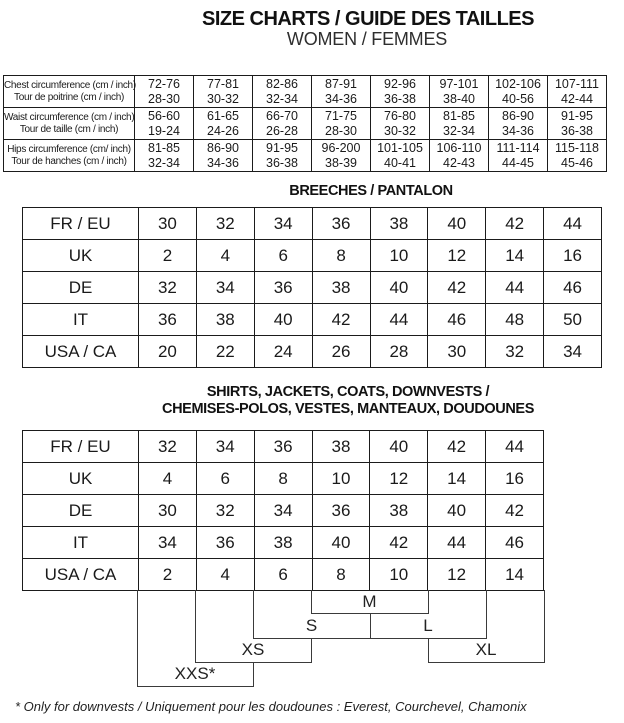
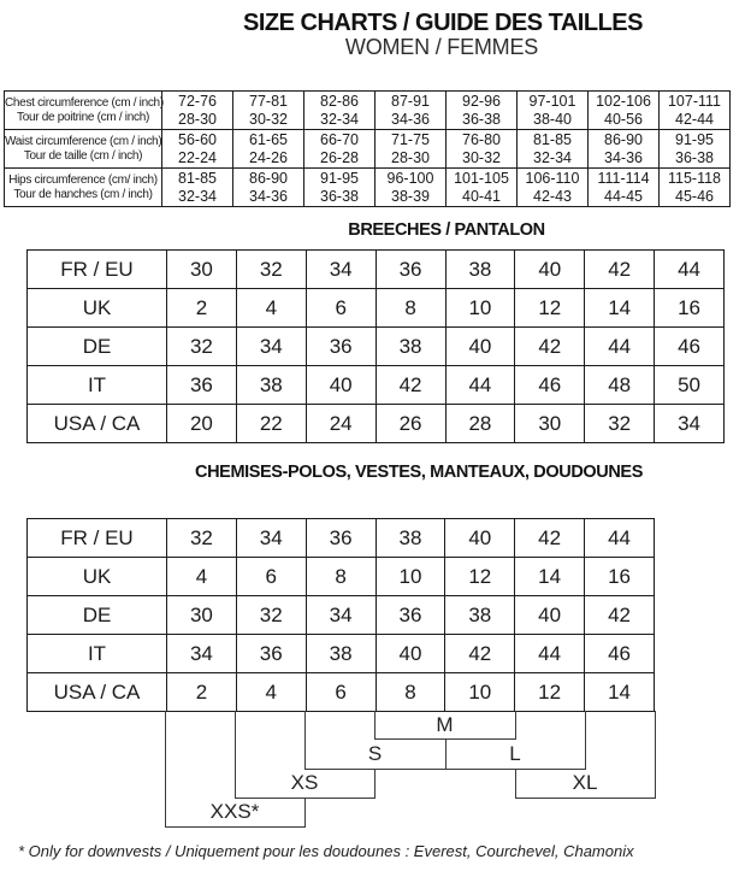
  SIZE CHARTS / GUIDE DES TAILLES
  WOMEN / FEMMES
  Chest circumference (cm / inch)Tour de poitrine (cm / inch)	72-7628-30	77-8130-32	82-8632-34	87-9134-36	92-9636-38	97-10138-40	102-10640-56	107-11142-44
- Waist circumference (cm / inch)Tour de taille (cm / inch)	56-6019-24	61-6524-26	66-7026-28	71-7528-30	76-8030-32	81-8532-34	86-9034-36	91-9536-38
+ Waist circumference (cm / inch)Tour de taille (cm / inch)	56-6022-24	61-6524-26	66-7026-28	71-7528-30	76-8030-32	81-8532-34	86-9034-36	91-9536-38
- Hips circumference (cm/ inch)Tour de hanches (cm / inch)	81-8532-34	86-9034-36	91-9536-38	96-20038-39	101-10540-41	106-11042-43	111-11444-45	115-11845-46
+ Hips circumference (cm/ inch)Tour de hanches (cm / inch)	81-8532-34	86-9034-36	91-9536-38	96-10038-39	101-10540-41	106-11042-43	111-11444-45	115-11845-46
  BREECHES / PANTALON
  FR / EU	30	32	34	36	38	40	42	44
  UK	2	4	6	8	10	12	14	16
  DE	32	34	36	38	40	42	44	46
  IT	36	38	40	42	44	46	48	50
  USA / CA	20	22	24	26	28	30	32	34
- SHIRTS, JACKETS, COATS, DOWNVESTS /
  CHEMISES-POLOS, VESTES, MANTEAUX, DOUDOUNES
  FR / EU	32	34	36	38	40	42	44
  UK	4	6	8	10	12	14	16
  DE	30	32	34	36	38	40	42
  IT	34	36	38	40	42	44	46
  USA / CA	2	4	6	8	10	12	14
  M
  S
  L
  XS
  XL
  XXS*
  * Only for downvests / Uniquement pour les doudounes : Everest, Courchevel, Chamonix
